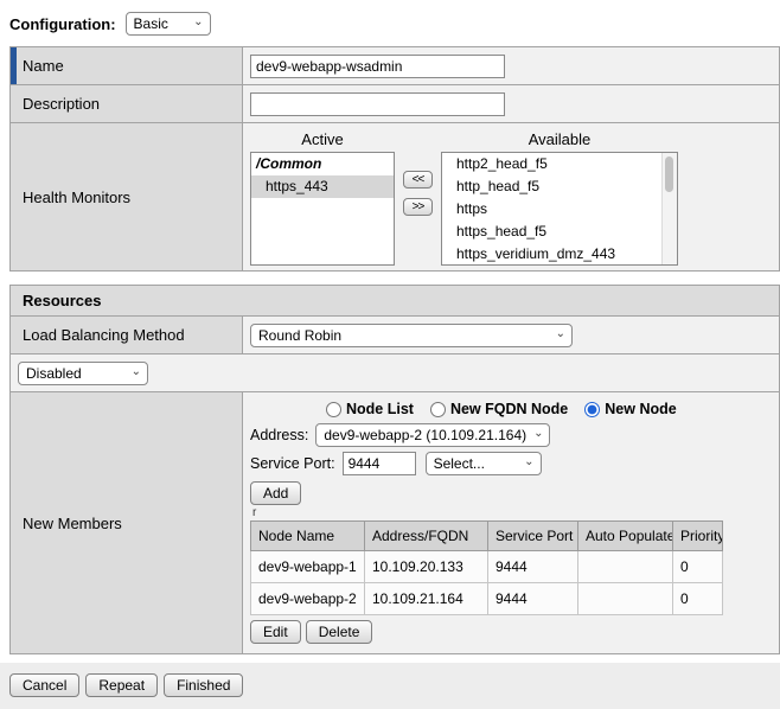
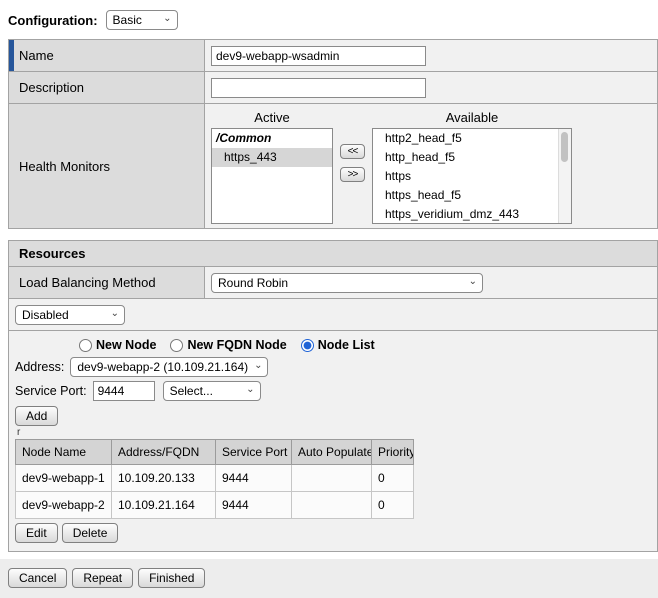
  Configuration:
  Basic
  ⌄
  Name
  dev9-webapp-wsadmin
  Description
  Health Monitors
  Active
  /Common
  https_443
  <<
  >>
  Available
  http2_head_f5
  http_head_f5
  https
  https_head_f5
  https_veridium_dmz_443
  Resources
  Load Balancing Method
  Round Robin
  ⌄
  Disabled
  ⌄
- New Members
- Node List
+ New Node
  New FQDN Node
- New Node
+ Node List
  Address:
  dev9-webapp-2 (10.109.21.164)
  ⌄
  Service Port:
  9444
  Select...
  ⌄
  Add
  r
  Node Name	Address/FQDN	Service Port	Auto Populate	Priority
  dev9-webapp-1	10.109.20.133	9444		0
  dev9-webapp-2	10.109.21.164	9444		0
  Edit
  Delete
  Cancel
  Repeat
  Finished
